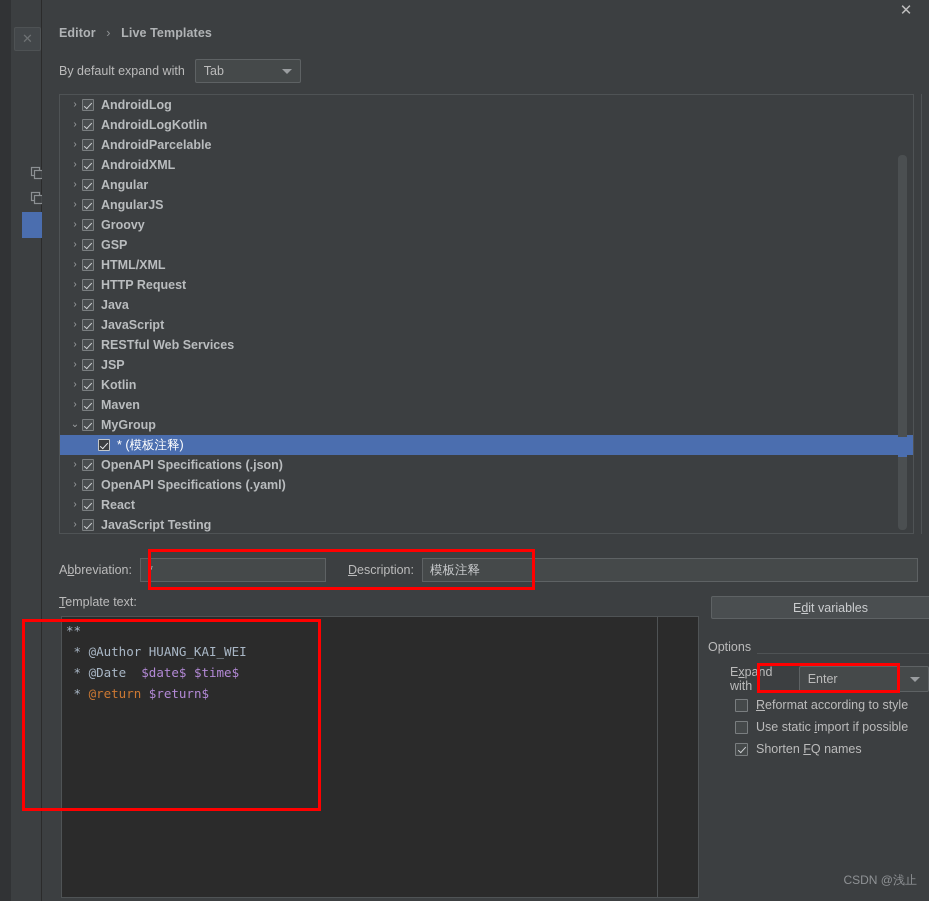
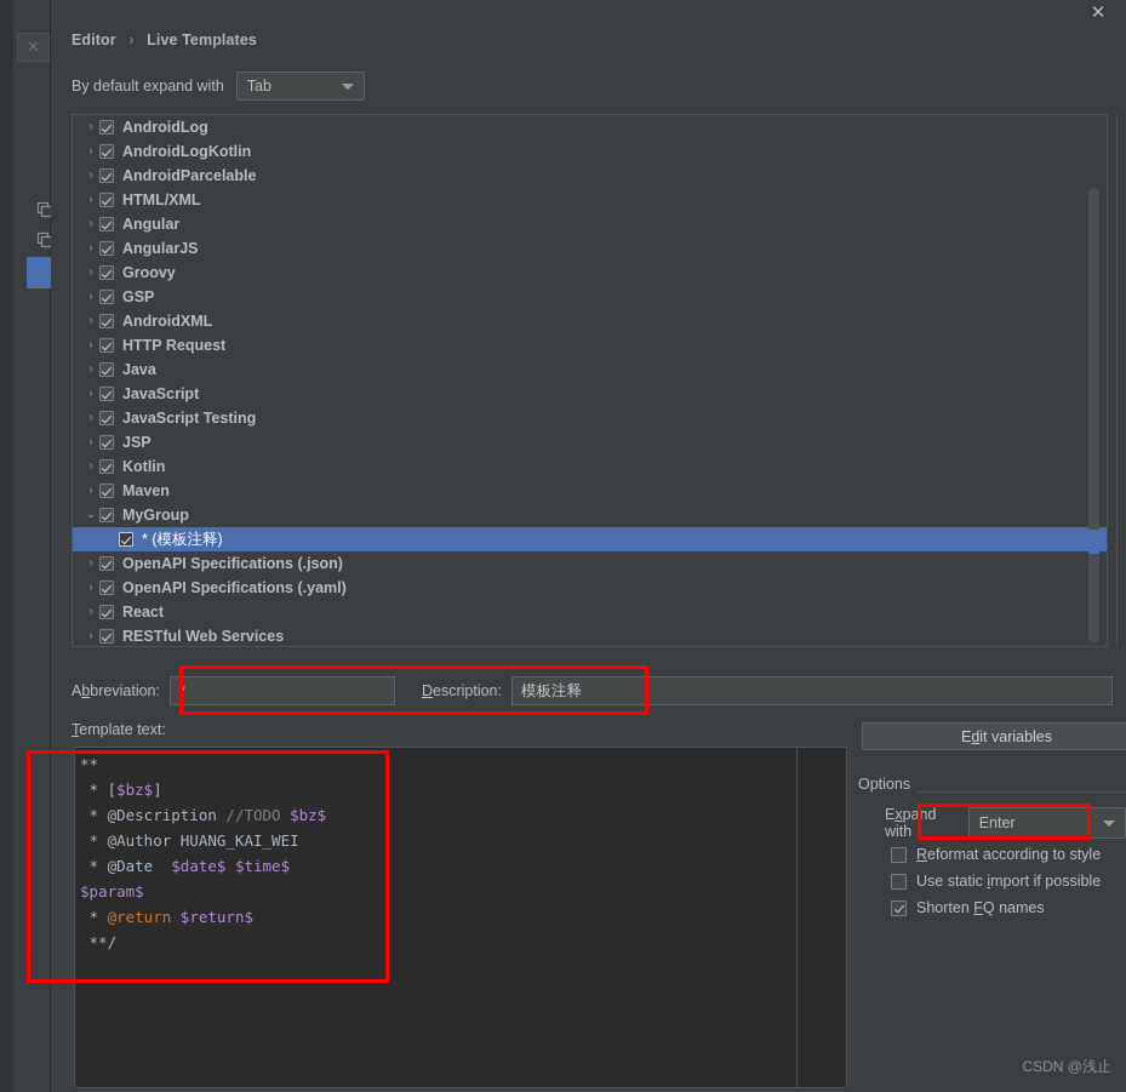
  ✕
  ✕
  Editor › Live Templates
  By default expand with
  Tab
  ›
  AndroidLog
  ›
  AndroidLogKotlin
  ›
  AndroidParcelable
  ›
- AndroidXML
+ HTML/XML
  ›
  Angular
  ›
  AngularJS
  ›
  Groovy
  ›
  GSP
  ›
- HTML/XML
+ AndroidXML
  ›
  HTTP Request
  ›
  Java
  ›
  JavaScript
  ›
- RESTful Web Services
+ JavaScript Testing
  ›
  JSP
  ›
  Kotlin
  ›
  Maven
  ⌄
  MyGroup
  * (模板注释)
  ›
  OpenAPI Specifications (.json)
  ›
  OpenAPI Specifications (.yaml)
  ›
  React
  ›
- JavaScript Testing
+ RESTful Web Services
  Abbreviation:
  *
  Description:
  模板注释
  Template text:
  **
+ * [$bz$]
+ * @Description //TODO $bz$
  * @Author HUANG_KAI_WEI
  * @Date $date$ $time$
+ $param$
  * @return $return$
+ **/
  E
  d
  it variables
  Options
  Expand with
  Enter
  Reformat according to style
  Use static import if possible
  Shorten FQ names
  CSDN @浅止
